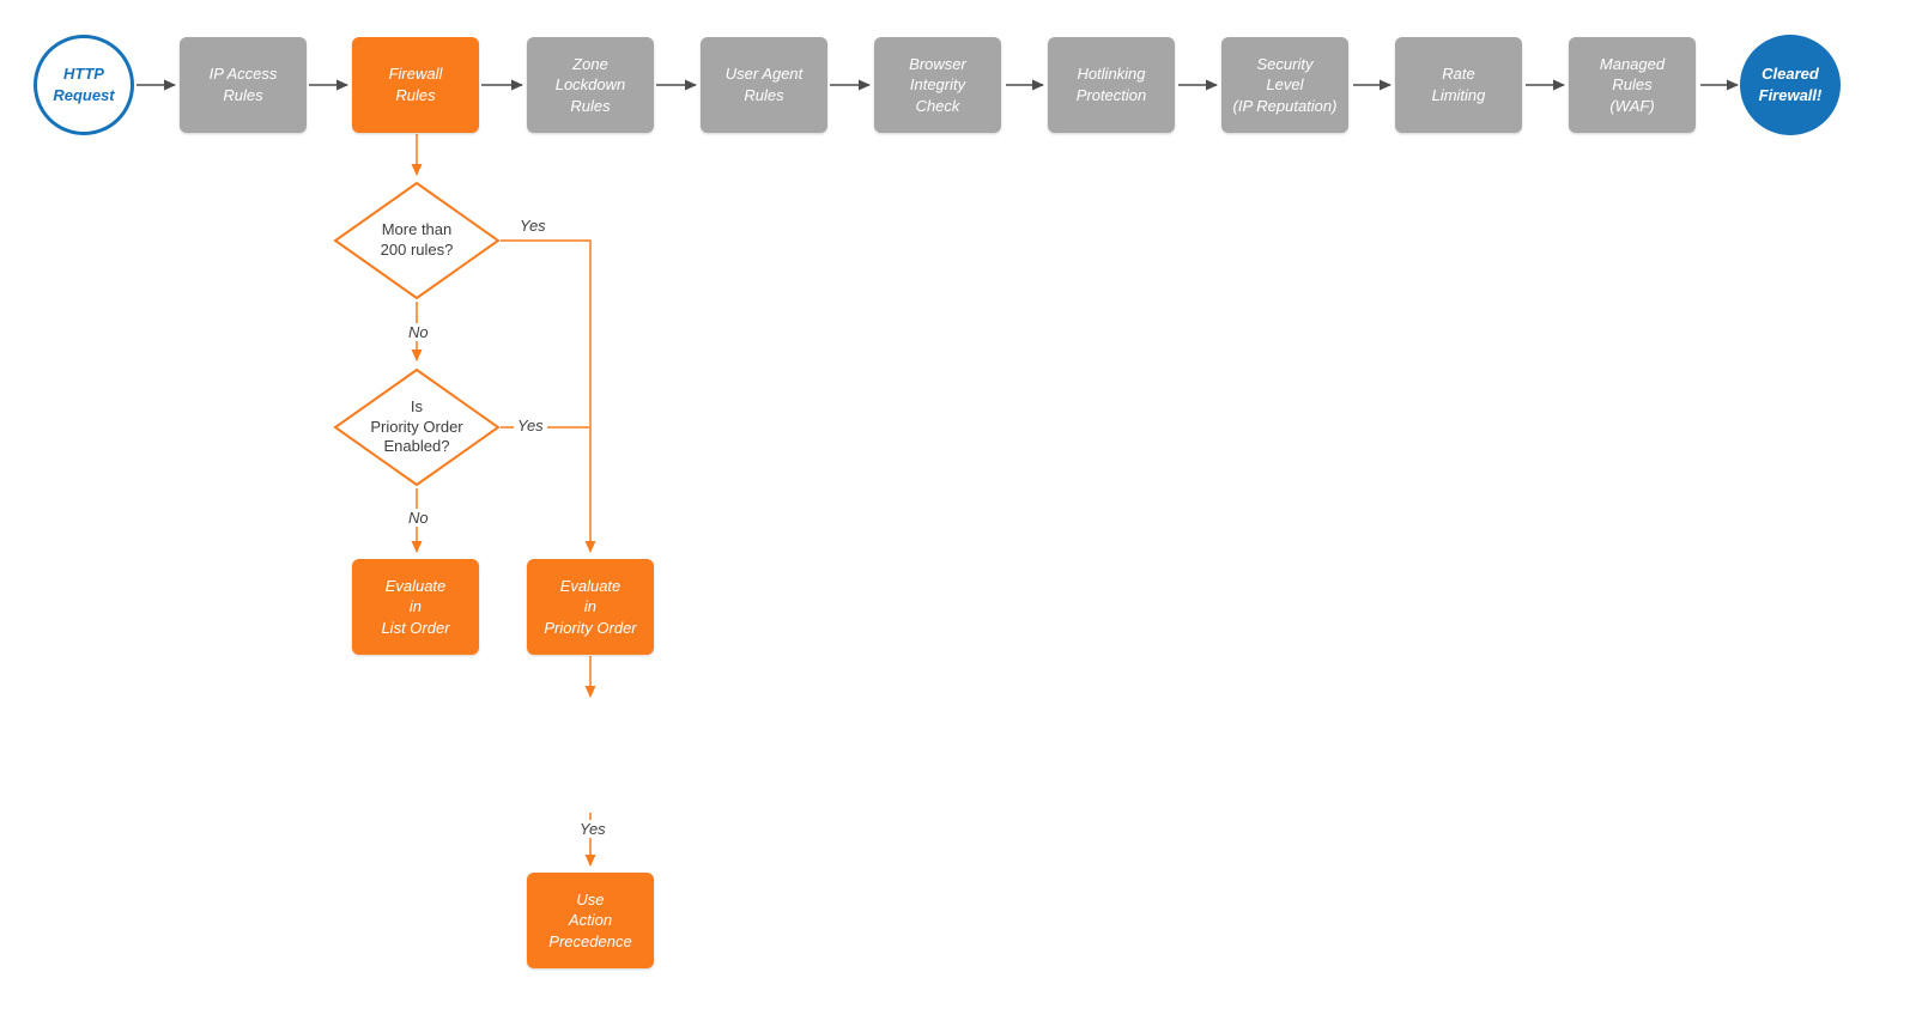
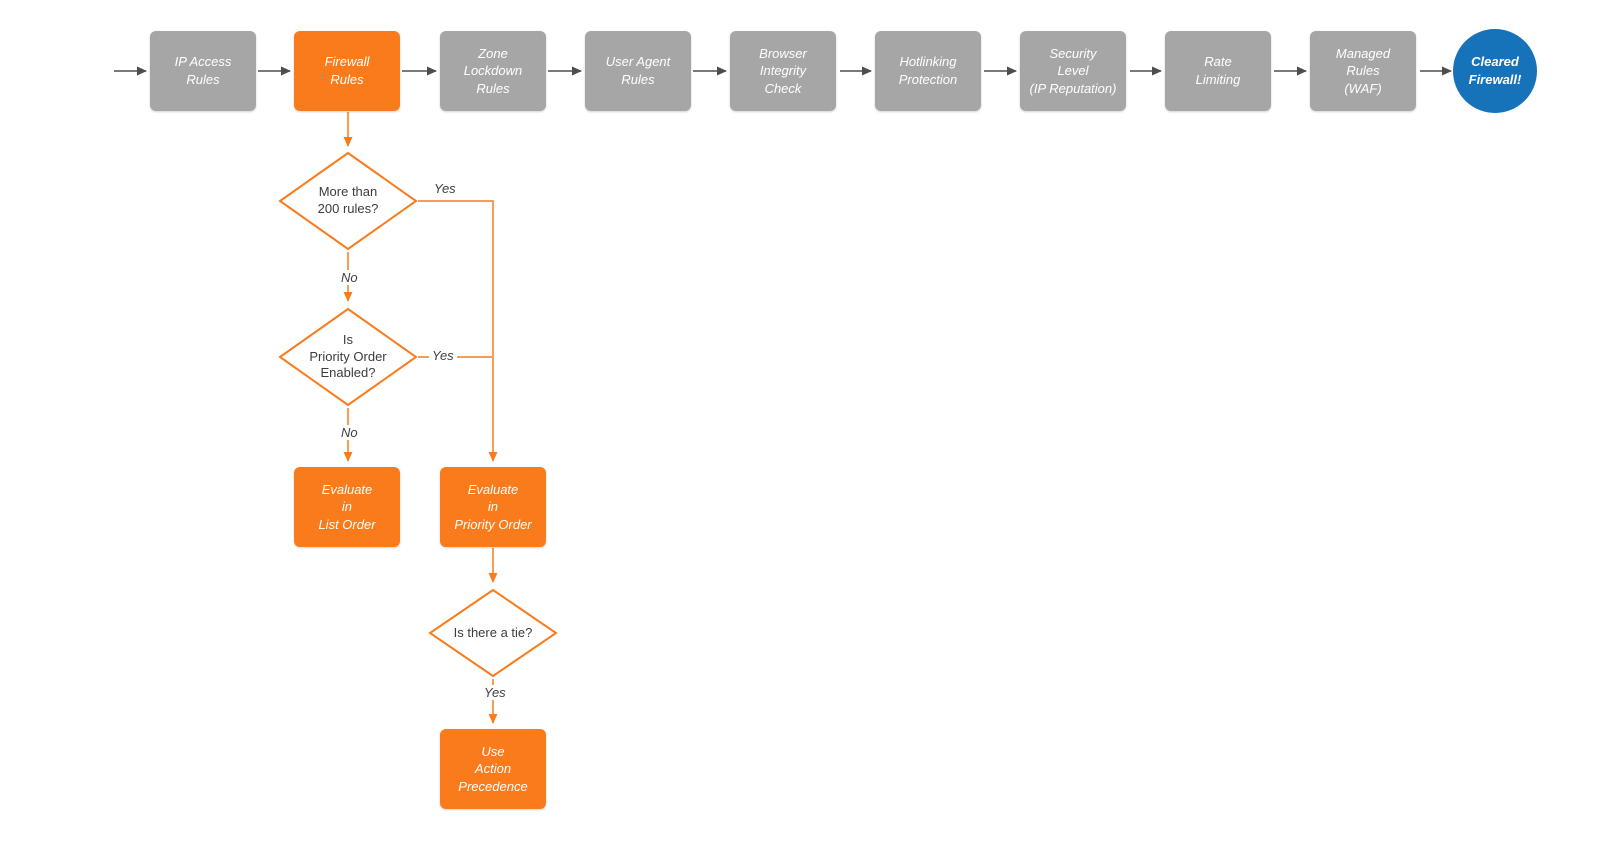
- HTTP
- Request
  IP Access
  Rules
  Firewall
  Rules
  Zone
  Lockdown
  Rules
  User Agent
  Rules
  Browser
  Integrity
  Check
  Hotlinking
  Protection
  Security
  Level
  (IP Reputation)
  Rate
  Limiting
  Managed
  Rules
  (WAF)
  Cleared
  Firewall!
  More than
  200 rules?
  Is
  Priority Order
  Enabled?
+ Is there a tie?
  Evaluate
  in
  List Order
  Evaluate
  in
  Priority Order
  Use
  Action
  Precedence
  Yes
  No
  Yes
  No
  Yes
